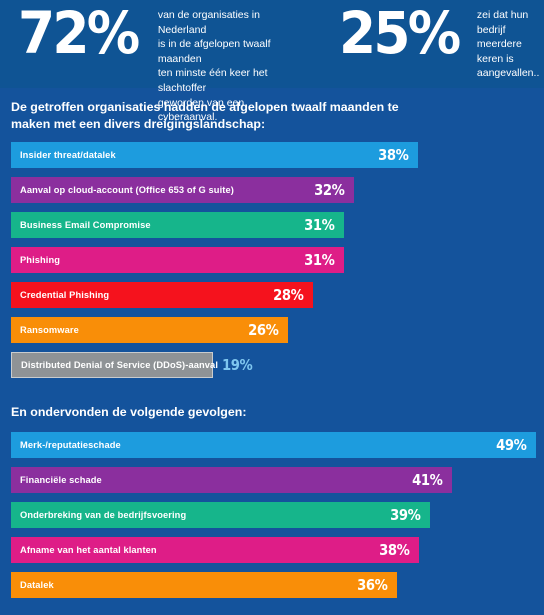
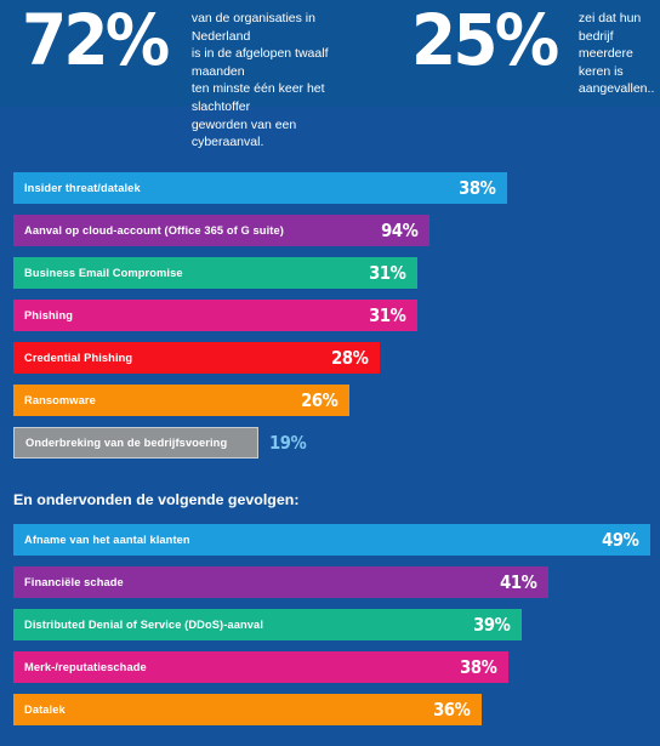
  72%
  van de organisaties in Nederland
  is in de afgelopen twaalf maanden
  ten minste één keer het slachtoffer
  geworden van een cyberaanval.
  25%
  zei dat hun bedrijf
  meerdere keren is
  aangevallen..
- De getroffen organisaties hadden de afgelopen twaalf maanden te
- maken met een divers dreigingslandschap:
  Insider threat/datalek
  38%
- Aanval op cloud-account (Office 653 of G suite)
+ Aanval op cloud-account (Office 365 of G suite)
- 32%
+ 94%
  Business Email Compromise
  31%
  Phishing
  31%
  Credential Phishing
  28%
  Ransomware
  26%
- Distributed Denial of Service (DDoS)-aanval
+ Onderbreking van de bedrijfsvoering
  19%
  En ondervonden de volgende gevolgen:
- Merk-/reputatieschade
+ Afname van het aantal klanten
  49%
  Financiële schade
  41%
- Onderbreking van de bedrijfsvoering
+ Distributed Denial of Service (DDoS)-aanval
  39%
- Afname van het aantal klanten
+ Merk-/reputatieschade
  38%
  Datalek
  36%
